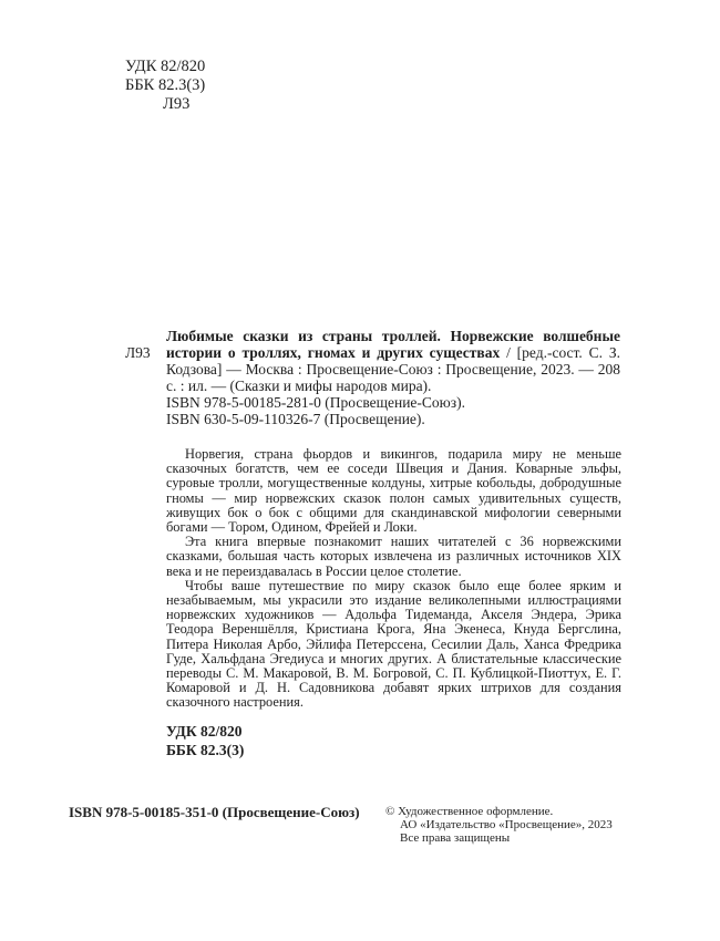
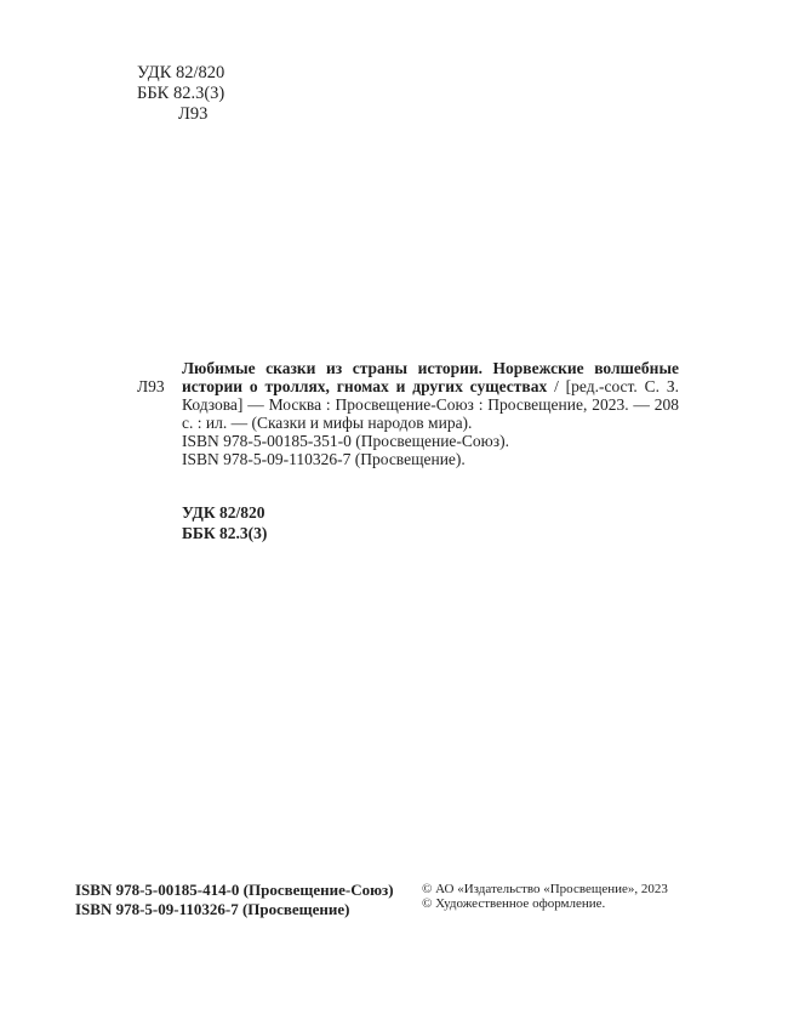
  УДК 82/820
  ББК 82.3(3)
  Л93
  Л93
- Любимые сказки из страны троллей. Норвежские волшебные истории о троллях, гномах и других существах / [ред.-сост. С. З. Кодзова] — Москва : Просвещение-Союз : Просвещение, 2023. — 208 с. : ил. — (Сказки и мифы народов мира).
+ Любимые сказки из страны истории. Норвежские волшебные истории о троллях, гномах и других существах / [ред.-сост. С. З. Кодзова] — Москва : Просвещение-Союз : Просвещение, 2023. — 208 с. : ил. — (Сказки и мифы народов мира).
- ISBN 978-5-00185-281-0 (Просвещение-Союз).
+ ISBN 978-5-00185-351-0 (Просвещение-Союз).
- ISBN 630-5-09-110326-7 (Просвещение).
+ ISBN 978-5-09-110326-7 (Просвещение).
- Норвегия, страна фьордов и викингов, подарила миру не меньше сказочных богатств, чем ее соседи Швеция и Дания. Коварные эльфы, суровые тролли, могущественные колдуны, хитрые кобольды, добродушные гномы — мир норвежских сказок полон самых удивительных существ, живущих бок о бок с общими для скандинавской мифологии северными богами — Тором, Одином, Фрейей и Локи.
- Эта книга впервые познакомит наших читателей с 36 норвежскими сказками, большая часть которых извлечена из различных источников XIX века и не переиздавалась в России целое столетие.
- Чтобы ваше путешествие по миру сказок было еще более ярким и незабываемым, мы украсили это издание великолепными иллюстрациями норвежских художников — Адольфа Тидеманда, Акселя Эндера, Эрика Теодора Вереншёлля, Кристиана Крога, Яна Экенеса, Кнуда Бергслина, Питера Николая Арбо, Эйлифа Петерссена, Сесилии Даль, Ханса Фредрика Гуде, Хальфдана Эгедиуса и многих других. А блистательные классические переводы С. М. Макаровой, В. М. Богровой, С. П. Кублицкой-Пиоттух, Е. Г. Комаровой и Д. Н. Садовникова добавят ярких штрихов для создания сказочного настроения.
  УДК 82/820
  ББК 82.3(3)
- ISBN 978-5-00185-351-0 (Просвещение-Союз)
+ ISBN 978-5-00185-414-0 (Просвещение-Союз)
+ ISBN 978-5-09-110326-7 (Просвещение)
+ © АО «Издательство «Просвещение», 2023
  © Художественное оформление.
- АО «Издательство «Просвещение», 2023
- Все права защищены
